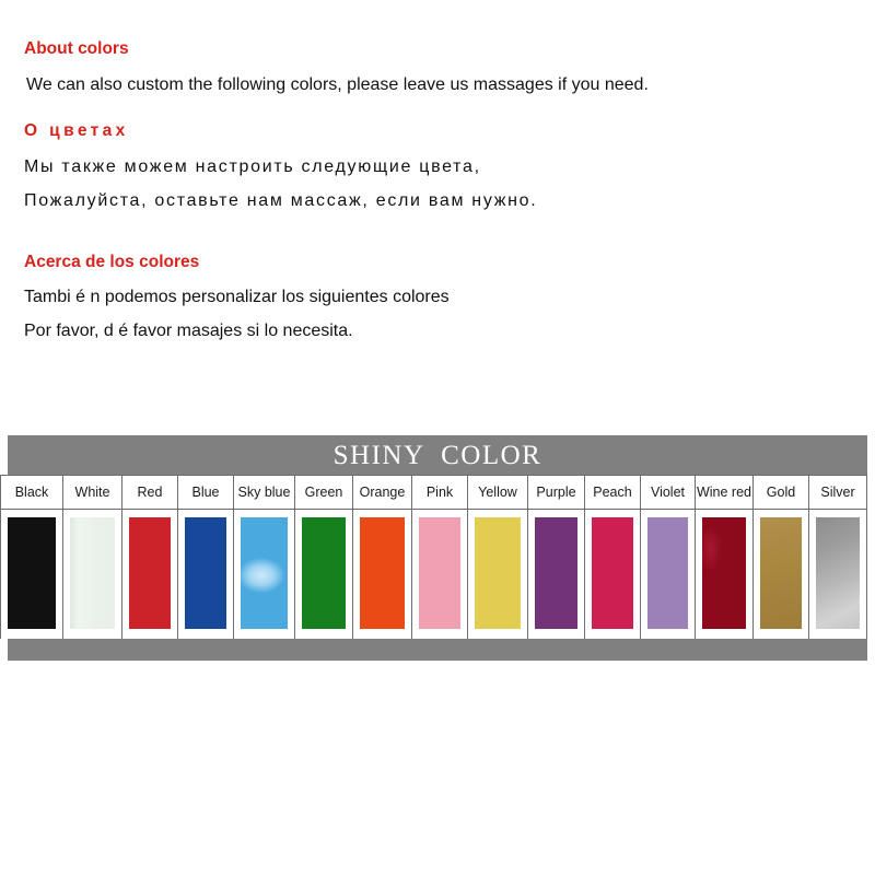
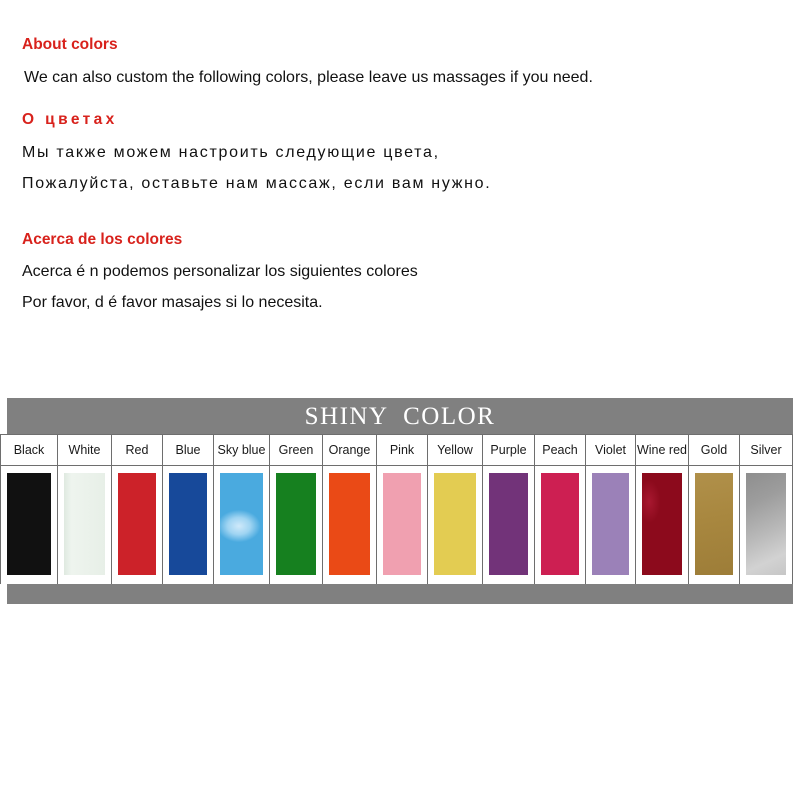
  About colors
  We can also custom the following colors, please leave us massages if you need.
  О цветах
  Мы также можем настроить следующие цвета,
  Пожалуйста, оставьте нам массаж, если вам нужно.
  Acerca de los colores
- Tambi é n podemos personalizar los siguientes colores
+ Acerca é n podemos personalizar los siguientes colores
  Por favor, d é favor masajes si lo necesita.
  SHINY COLOR
  Black
  White
  Red
  Blue
  Sky blue
  Green
  Orange
  Pink
  Yellow
  Purple
  Peach
  Violet
  Wine red
  Gold
  Silver
